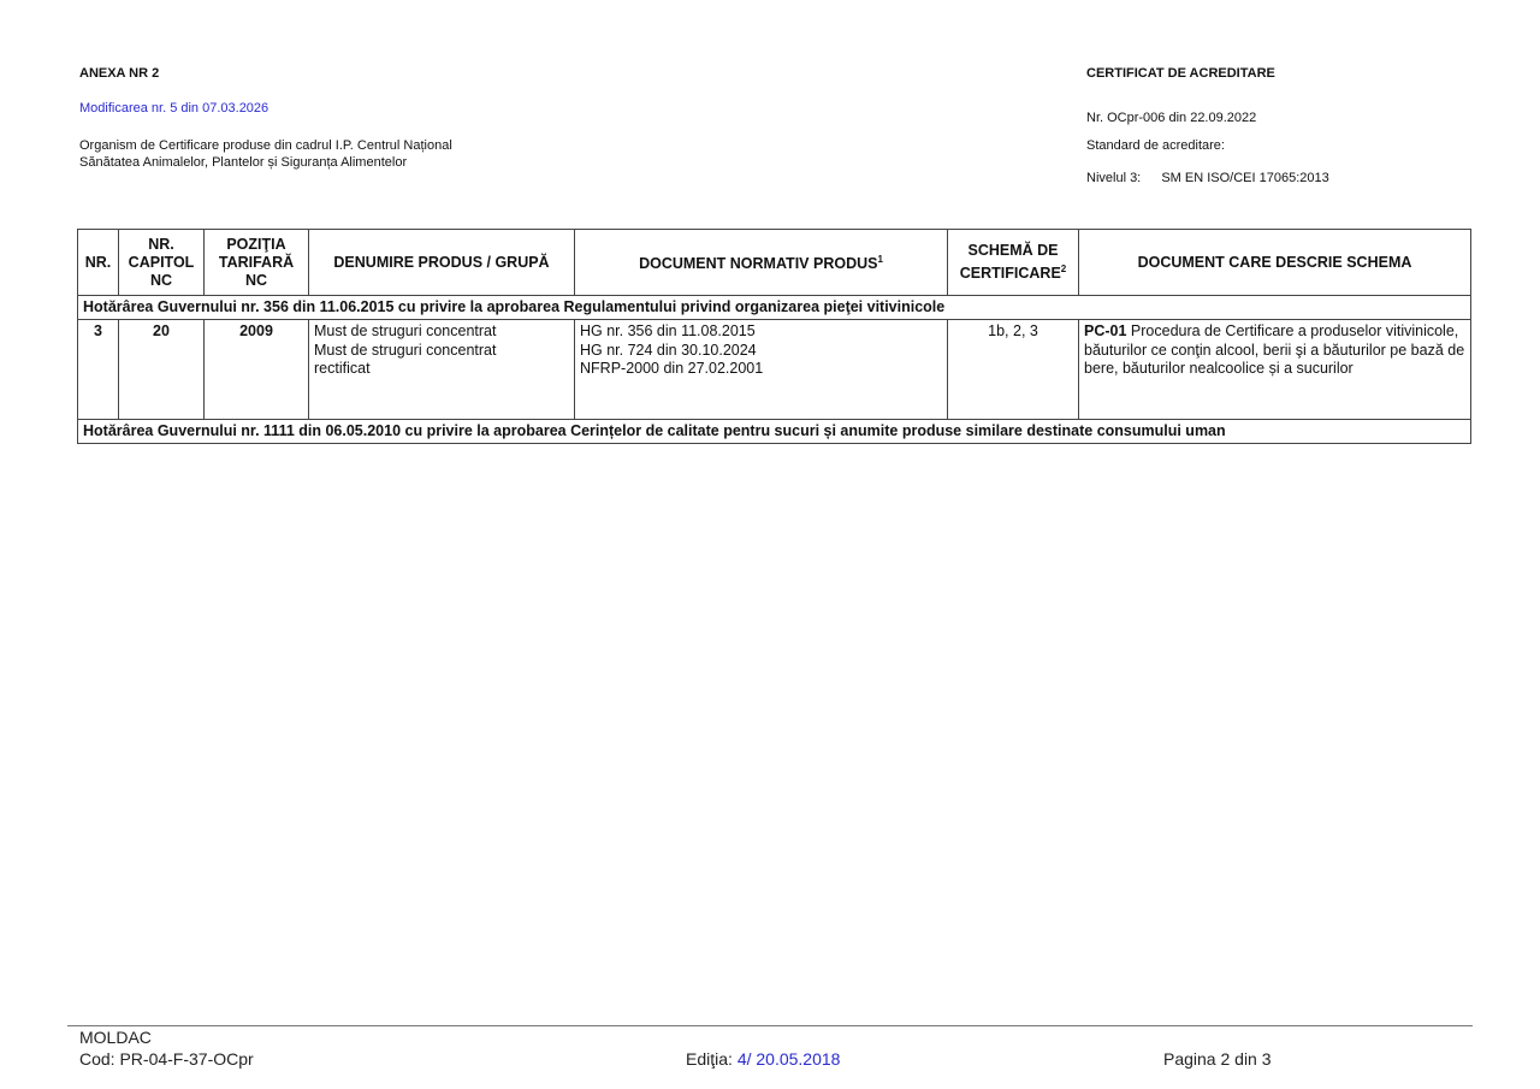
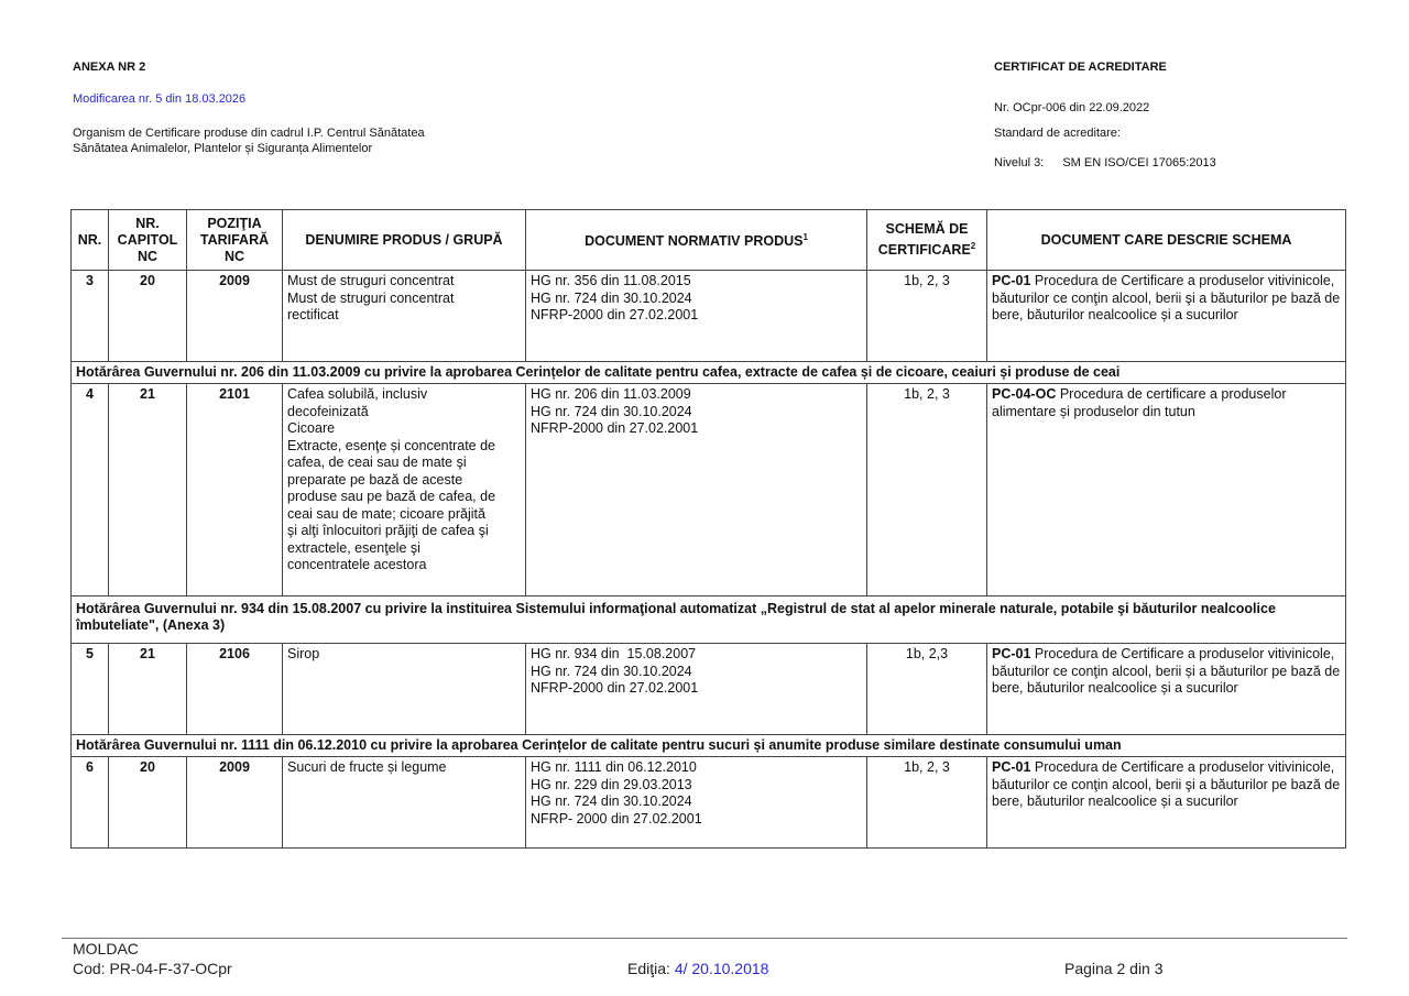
  ANEXA NR 2
- Modificarea nr. 5 din 07.03.2026
+ Modificarea nr. 5 din 18.03.2026
- Organism de Certificare produse din cadrul I.P. Centrul Național
+ Organism de Certificare produse din cadrul I.P. Centrul Sănătatea
  Sănătatea Animalelor, Plantelor și Siguranța Alimentelor
  CERTIFICAT DE ACREDITARE
  Nr. OCpr-006 din 22.09.2022
  Standard de acreditare:
  Nivelul 3: SM EN ISO/CEI 17065:2013
  NR.	NR. CAPITOL NC	POZIŢIA TARIFARĂ NC	DENUMIRE PRODUS / GRUPĂ	DOCUMENT NORMATIV PRODUS1	SCHEMĂ DE CERTIFICARE2	DOCUMENT CARE DESCRIE SCHEMA
- Hotărârea Guvernului nr. 356 din 11.06.2015 cu privire la aprobarea Regulamentului privind organizarea pieţei vitivinicole
  3	20	2009	Must de struguri concentrat Must de struguri concentrat rectificat	HG nr. 356 din 11.08.2015 HG nr. 724 din 30.10.2024 NFRP-2000 din 27.02.2001	1b, 2, 3	PC-01 Procedura de Certificare a produselor vitivinicole, băuturilor ce conţin alcool, berii şi a băuturilor pe bază de bere, băuturilor nealcoolice și a sucurilor
+ Hotărârea Guvernului nr. 206 din 11.03.2009 cu privire la aprobarea Cerințelor de calitate pentru cafea, extracte de cafea și de cicoare, ceaiuri și produse de ceai
+ 4	21	2101	Cafea solubilă, inclusiv decofeinizată Cicoare Extracte, esenţe și concentrate de cafea, de ceai sau de mate şi preparate pe bază de aceste produse sau pe bază de cafea, de ceai sau de mate; cicoare prăjită şi alţi înlocuitori prăjiţi de cafea şi extractele, esenţele şi concentratele acestora	HG nr. 206 din 11.03.2009 HG nr. 724 din 30.10.2024 NFRP-2000 din 27.02.2001	1b, 2, 3	PC-04-OC Procedura de certificare a produselor alimentare și produselor din tutun
+ Hotărârea Guvernului nr. 934 din 15.08.2007 cu privire la instituirea Sistemului informaţional automatizat „Registrul de stat al apelor minerale naturale, potabile şi băuturilor nealcoolice îmbuteliate", (Anexa 3)
+ 5	21	2106	Sirop	HG nr. 934 din 15.08.2007 HG nr. 724 din 30.10.2024 NFRP-2000 din 27.02.2001	1b, 2,3	PC-01 Procedura de Certificare a produselor vitivinicole, băuturilor ce conţin alcool, berii și a băuturilor pe bază de bere, băuturilor nealcoolice și a sucurilor
- Hotărârea Guvernului nr. 1111 din 06.05.2010 cu privire la aprobarea Cerințelor de calitate pentru sucuri și anumite produse similare destinate consumului uman
+ Hotărârea Guvernului nr. 1111 din 06.12.2010 cu privire la aprobarea Cerințelor de calitate pentru sucuri și anumite produse similare destinate consumului uman
+ 6	20	2009	Sucuri de fructe și legume	HG nr. 1111 din 06.12.2010 HG nr. 229 din 29.03.2013 HG nr. 724 din 30.10.2024 NFRP- 2000 din 27.02.2001	1b, 2, 3	PC-01 Procedura de Certificare a produselor vitivinicole, băuturilor ce conţin alcool, berii şi a băuturilor pe bază de bere, băuturilor nealcoolice și a sucurilor
  MOLDAC
  Cod: PR-04-F-37-OCpr
- Ediţia: 4/ 20.05.2018
+ Ediţia: 4/ 20.10.2018
  Pagina 2 din 3
